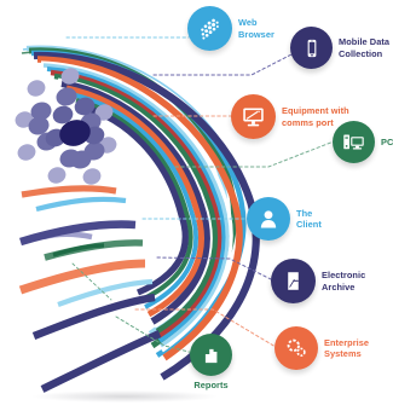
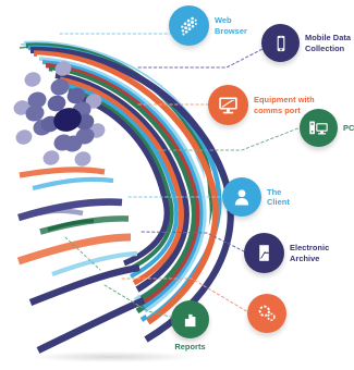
  Web
  Browser
  Mobile Data
  Collection
  Equipment with
  comms port
  PC
  The
  Client
  Electronic
  Archive
- Enterprise
- Systems
  Reports
